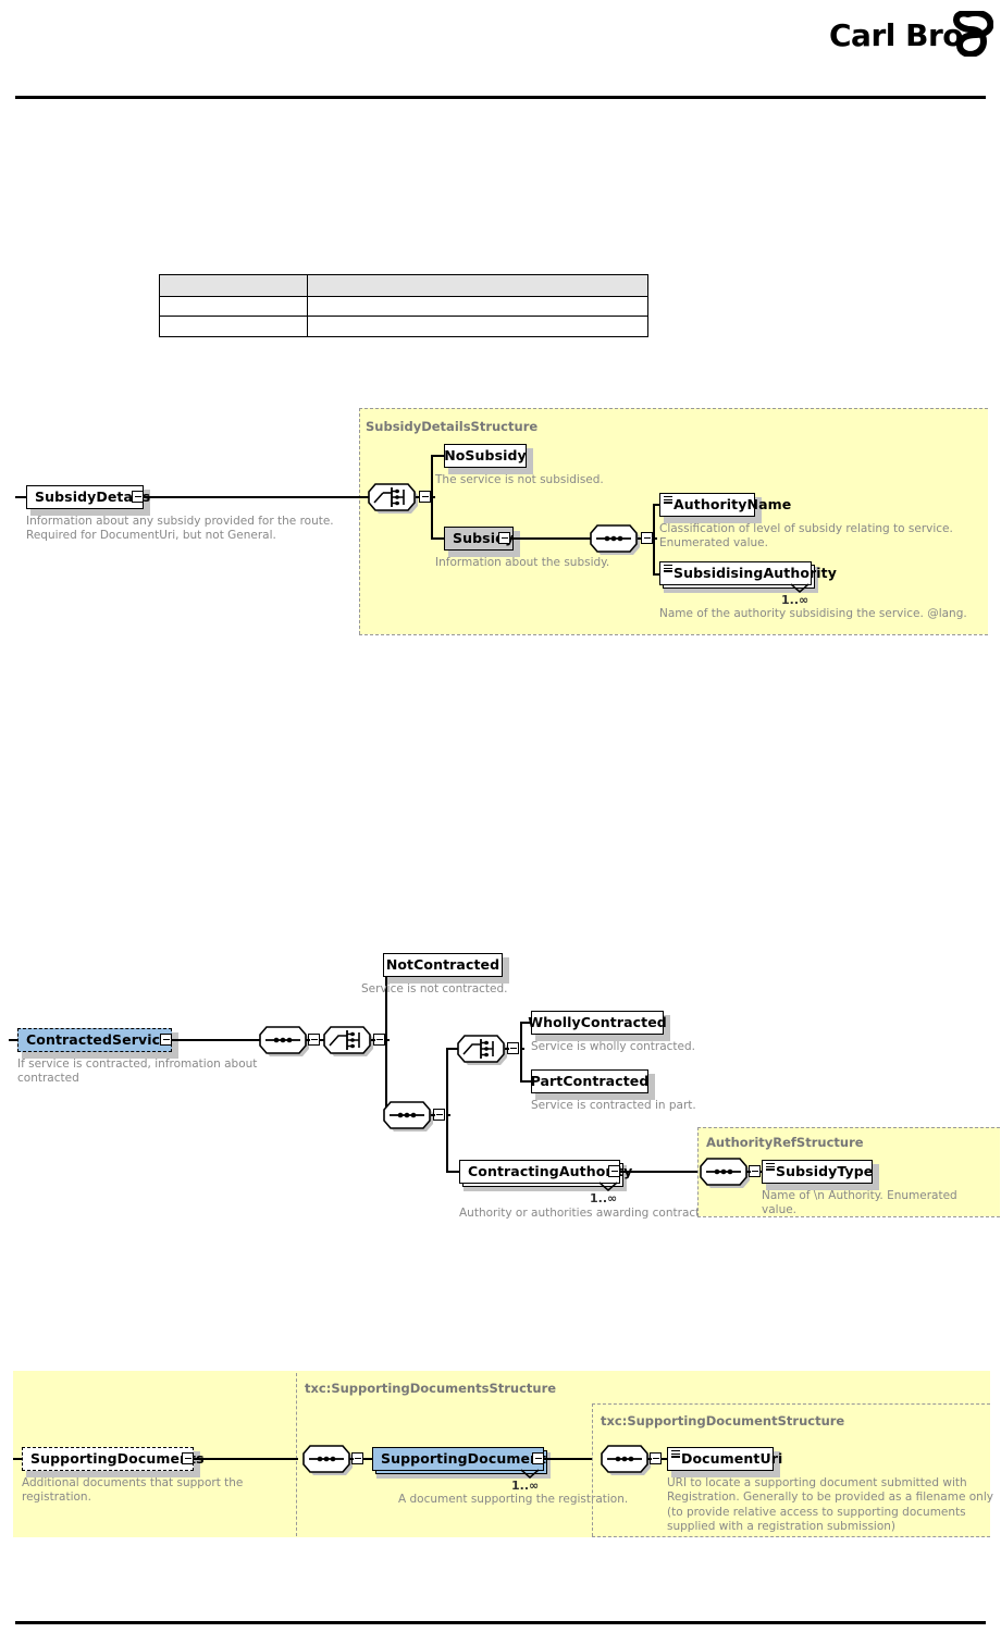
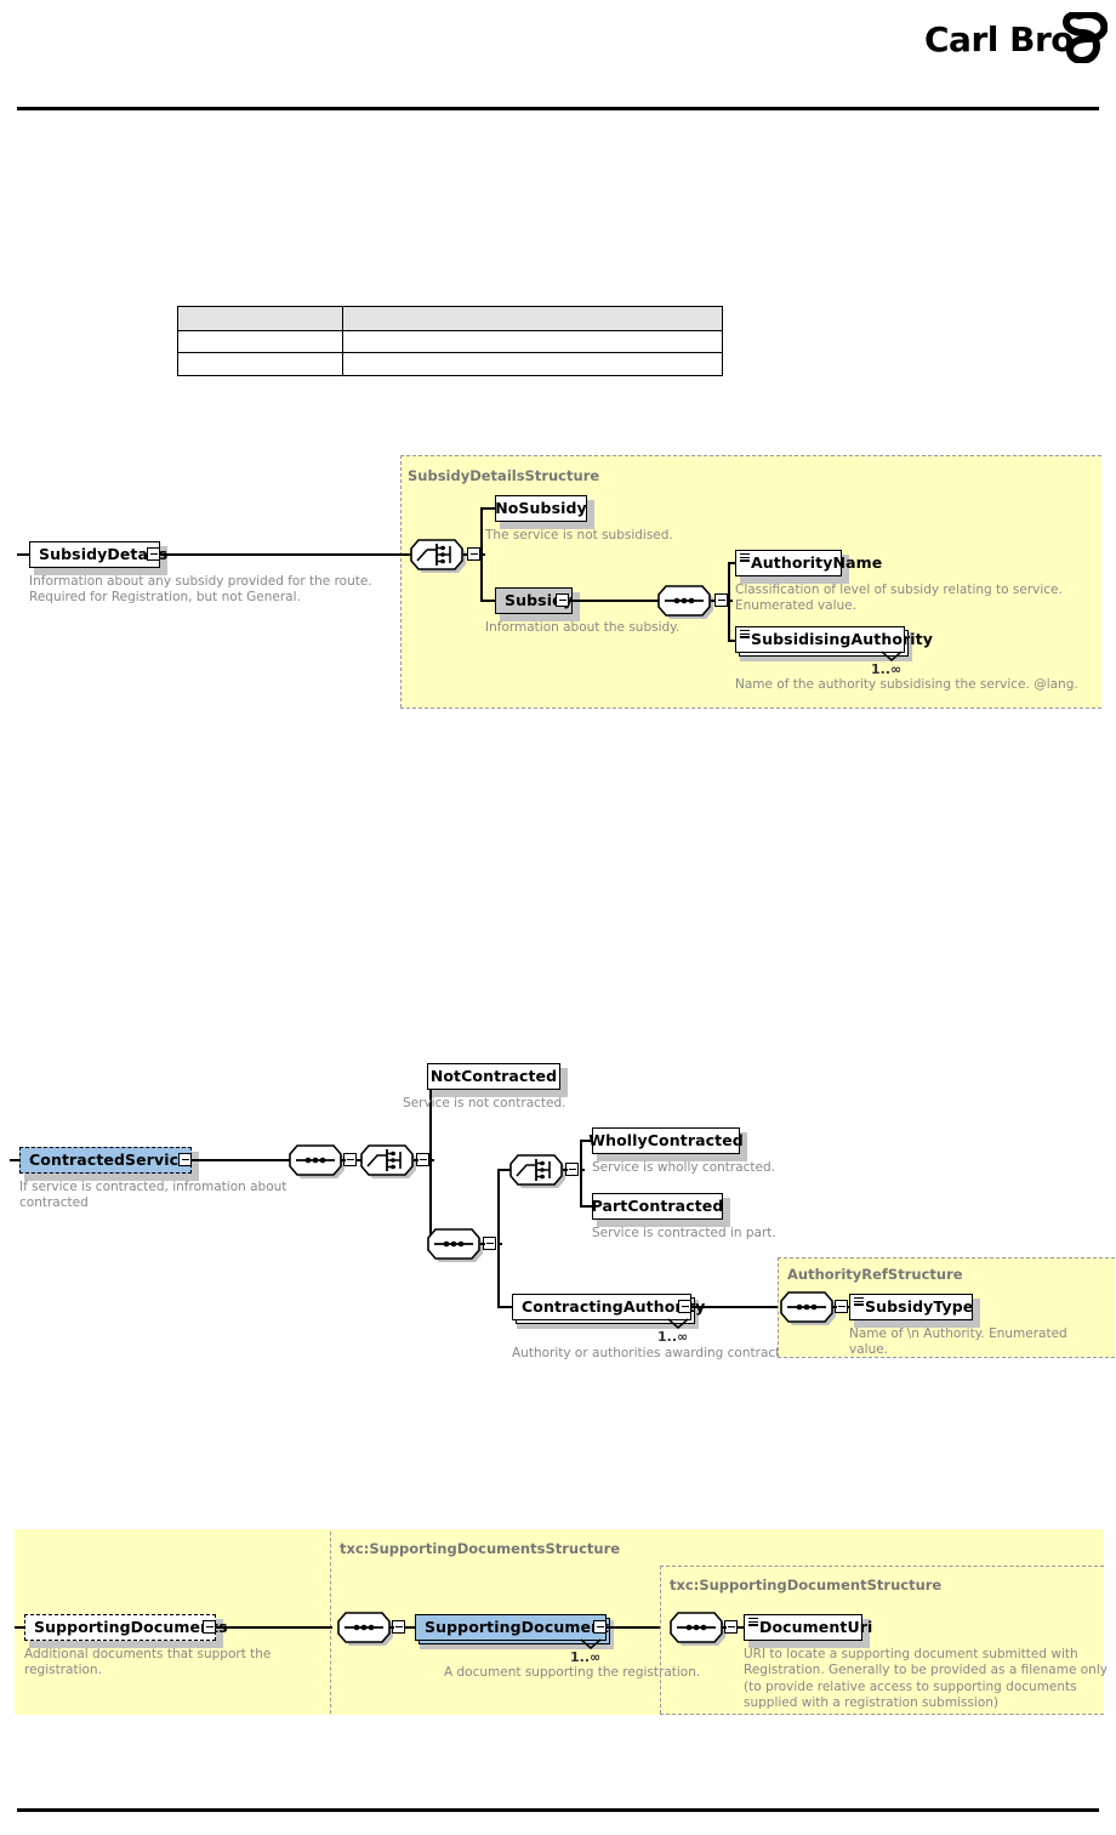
  Carl Bro
  SubsidyDetailsStructure
  SubsidyDeta
- Information about any subsidy provided for the route. Required for DocumentUri, but not General.
+ Information about any subsidy provided for the route. Required for Registration, but not General.
  NoSubsidy
  The service is not subsidised.
  Subsi
  Information about the subsidy.
  AuthorityName
  Classification of level of subsidy relating to service. Enumerated value.
  SubsidisingAuthority
  1..∞
  Name of the authority subsidising the service. @lang.
  ContractedServic
  If service is contracted, infromation about contracted
  NotContracted
  Service is not contracted.
  WhollyContracted
  Service is wholly contracted.
  PartContracted
  Service is contracted in part.
  ContractingAutho
  1..∞
  Authority or authorities awarding contrac
  AuthorityRefStructure
  SubsidyType
  Name of \n Authority. Enumerated value.
  txc:SupportingDocumentsStructure
  SupportingDocume
  Additional documents that support the registration.
  SupportingDocume
  1..∞
  A document supporting the registration.
  txc:SupportingDocumentStructure
  DocumentUri
  URI to locate a supporting document submitted with Registration. Generally to be provided as a filename only (to provide relative access to supporting documents supplied with a registration submission)
